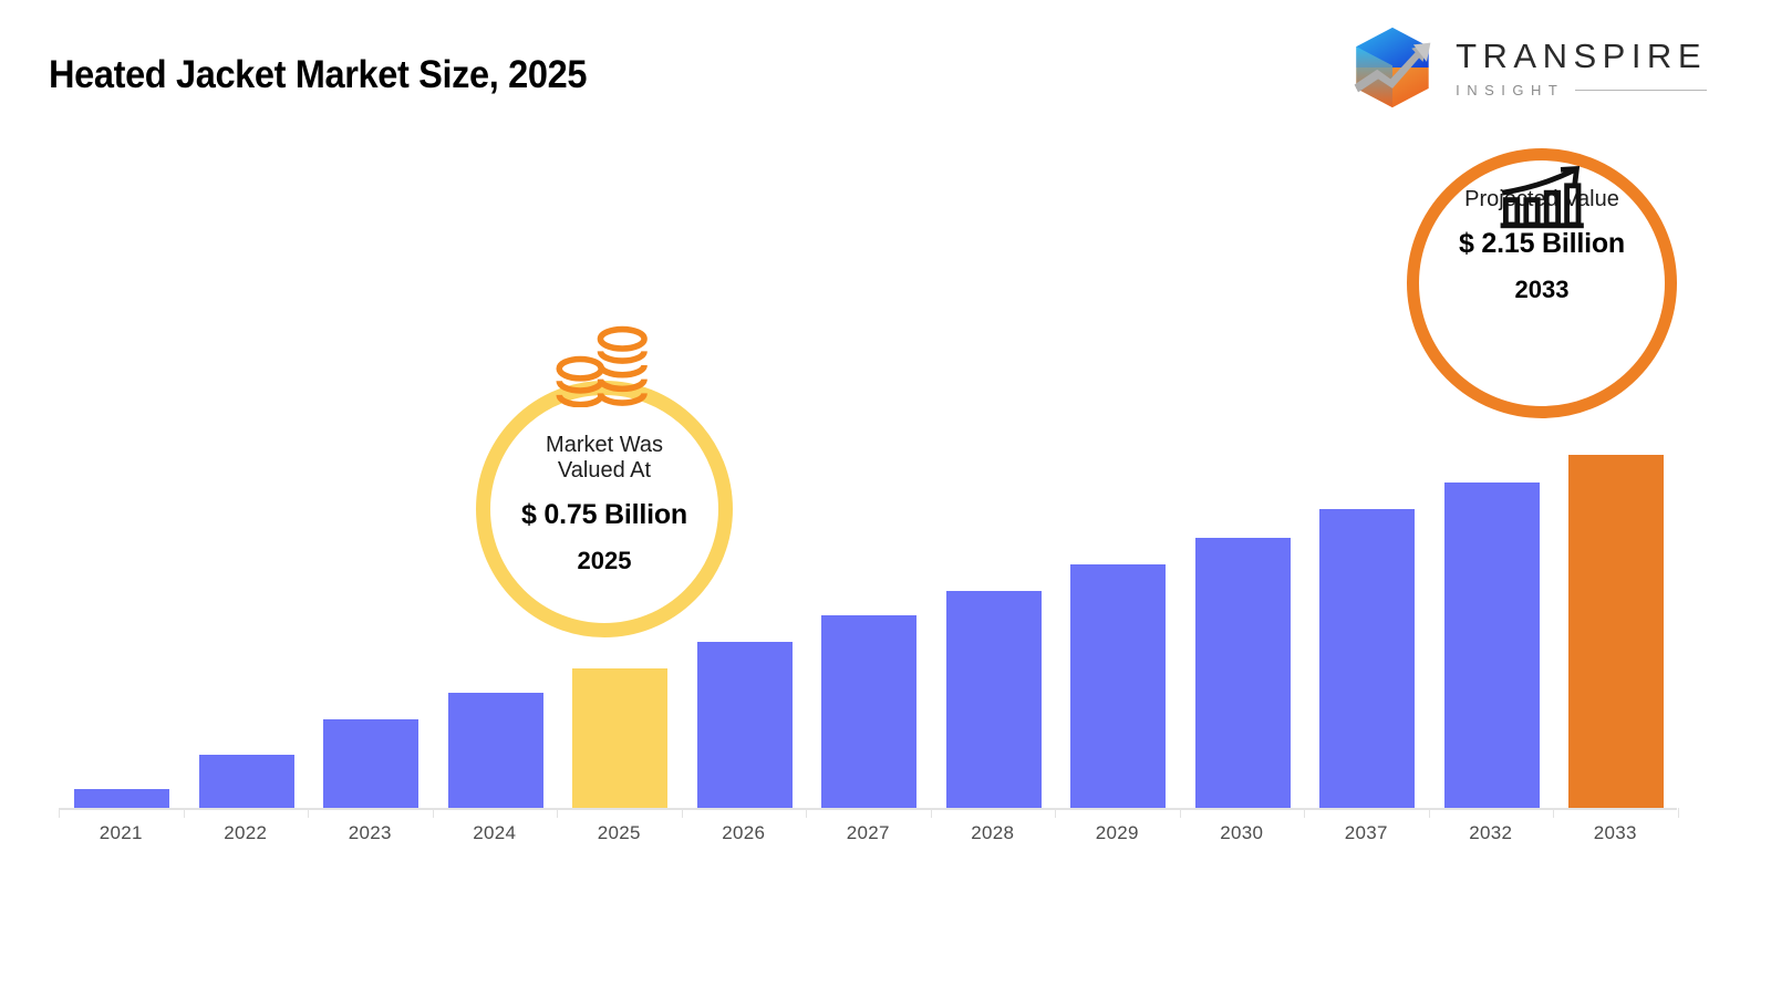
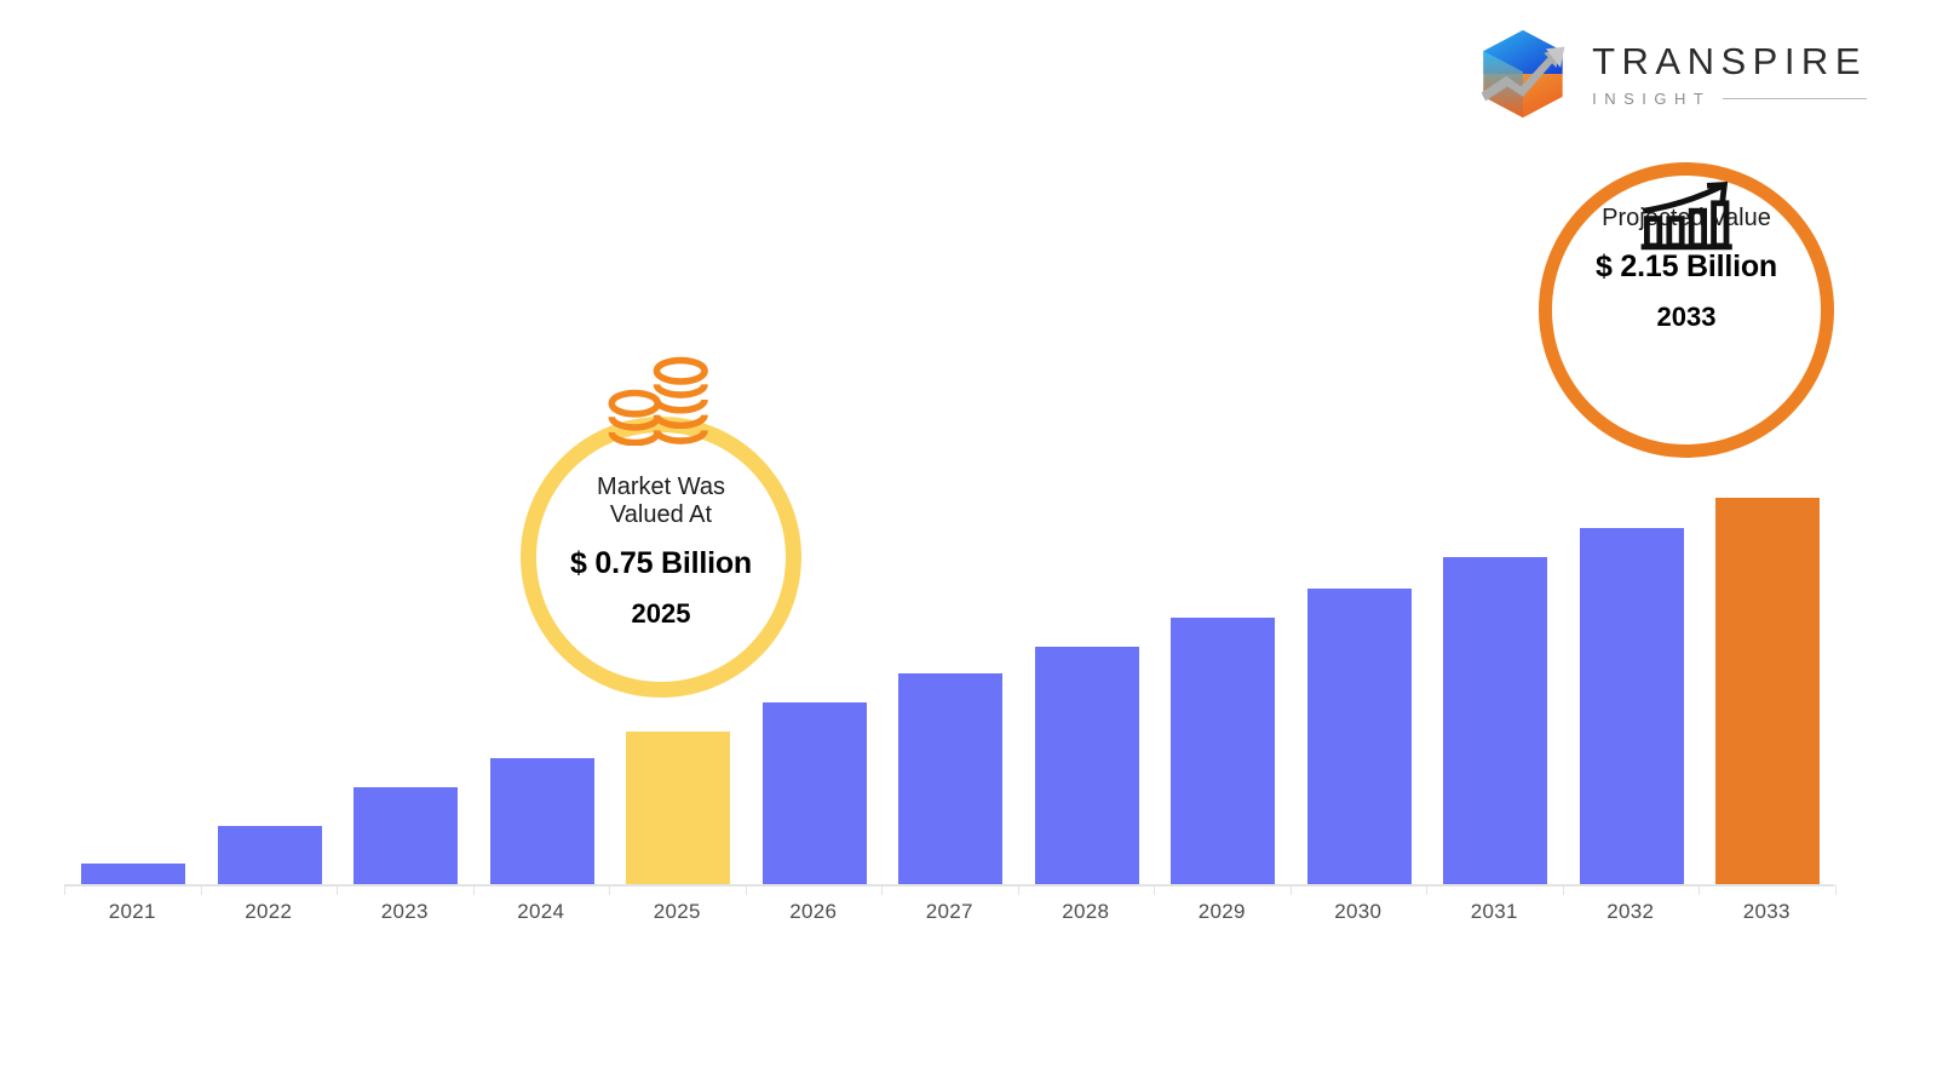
- Heated Jacket Market Size, 2025
  TRANSPIRE
  INSIGHT
  2021
  2022
  2023
  2024
  2025
  2026
  2027
  2028
  2029
  2030
- 2037
+ 2031
  2032
  2033
  Market Was
  Valued At
  $ 0.75 Billion
  2025
  Projcd Value
  $ 2.15 Billion
  2033
